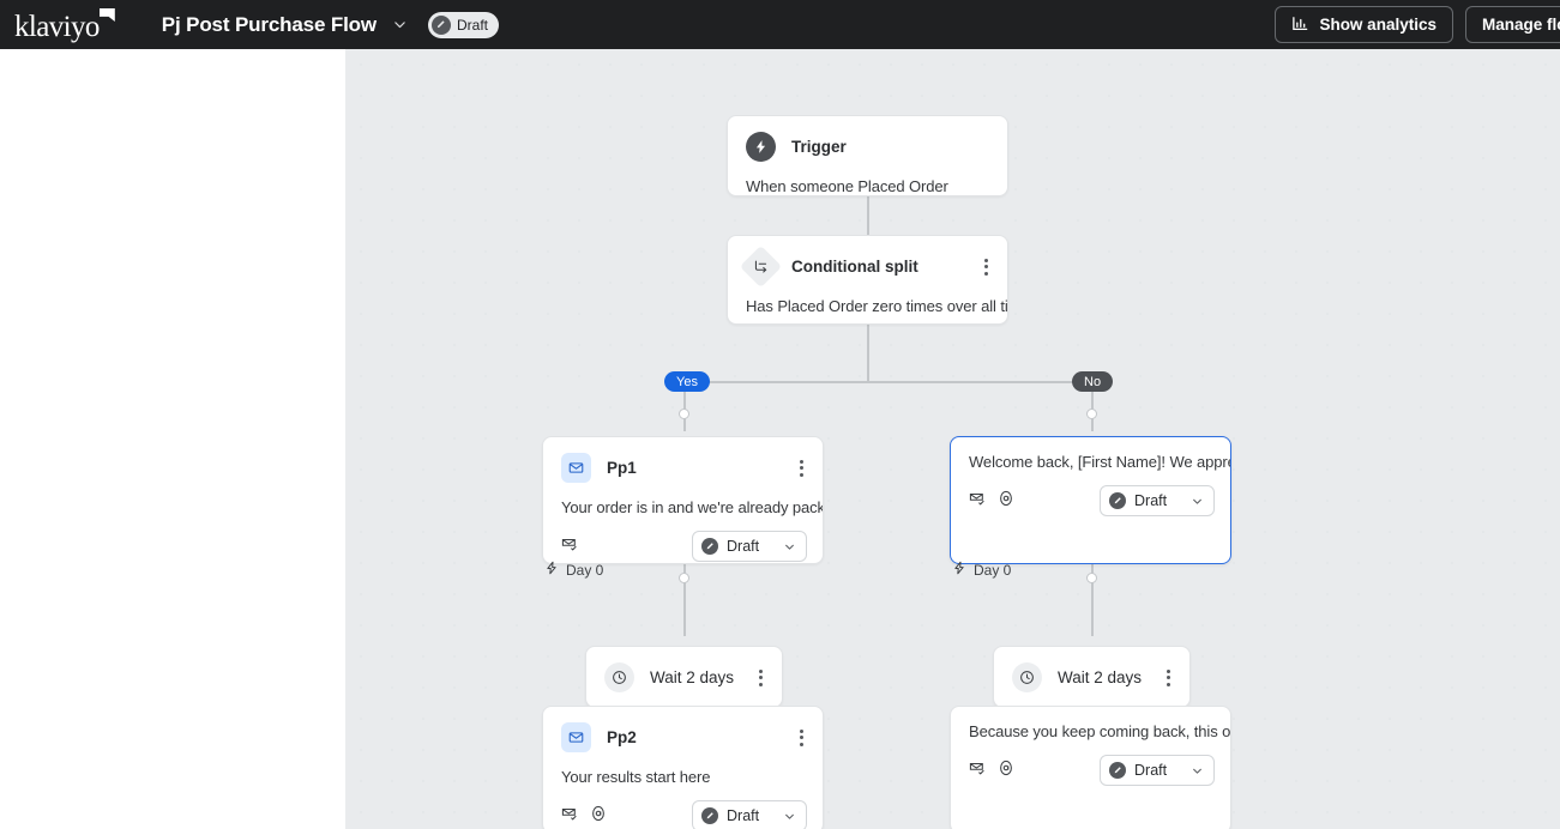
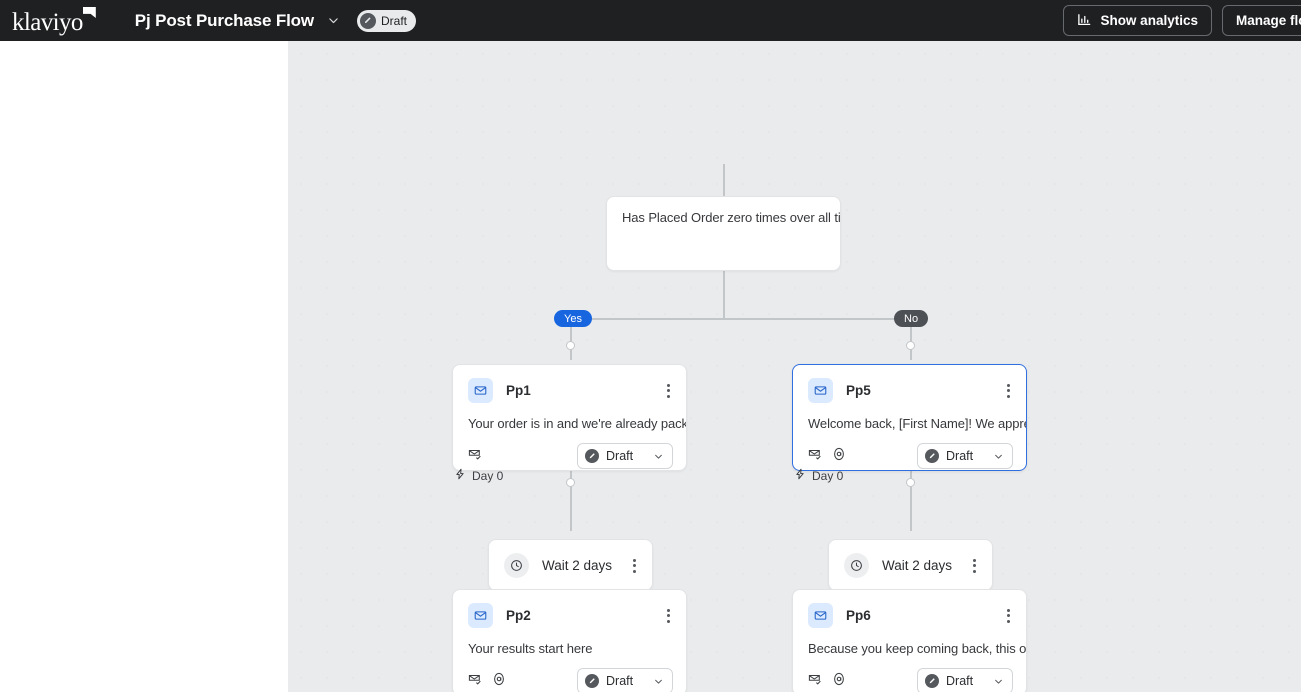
  klaviyo
  Pj Post Purchase Flow
  Draft
  Show analytics
  Manage fl
  Yes
  No
- Trigger
- When someone Placed Order
- Conditional split
  Has Placed Order zero times over all ti
  Pp1
  Your order is in and we're already pack
  Draft
  Day 0
+ Pp5
  Welcome back, [First Name]! We appr
  Draft
  Day 0
  Wait 2 days
  Wait 2 days
  Pp2
  Your results start here
  Draft
+ Pp6
  Because you keep coming back, this o
  Draft
